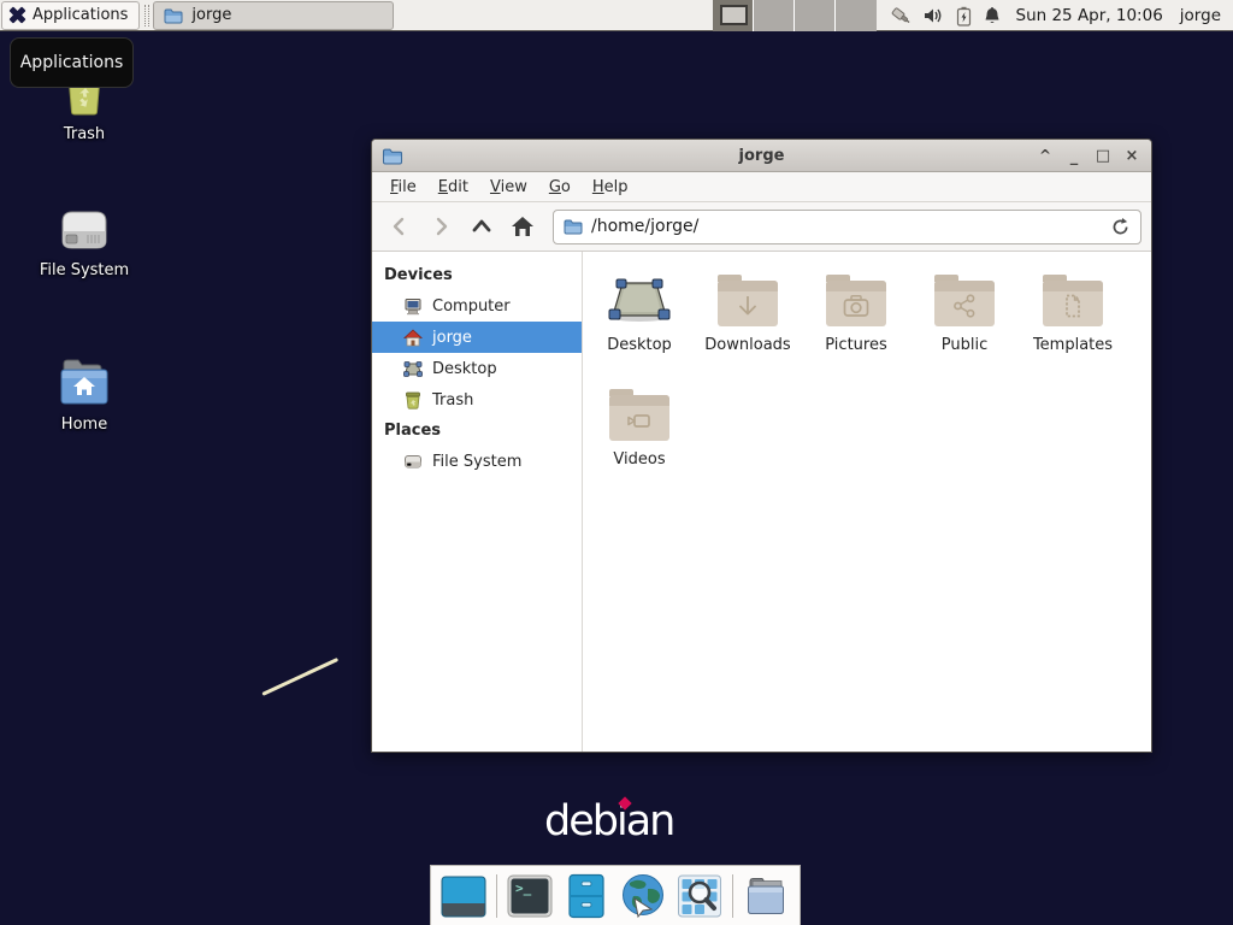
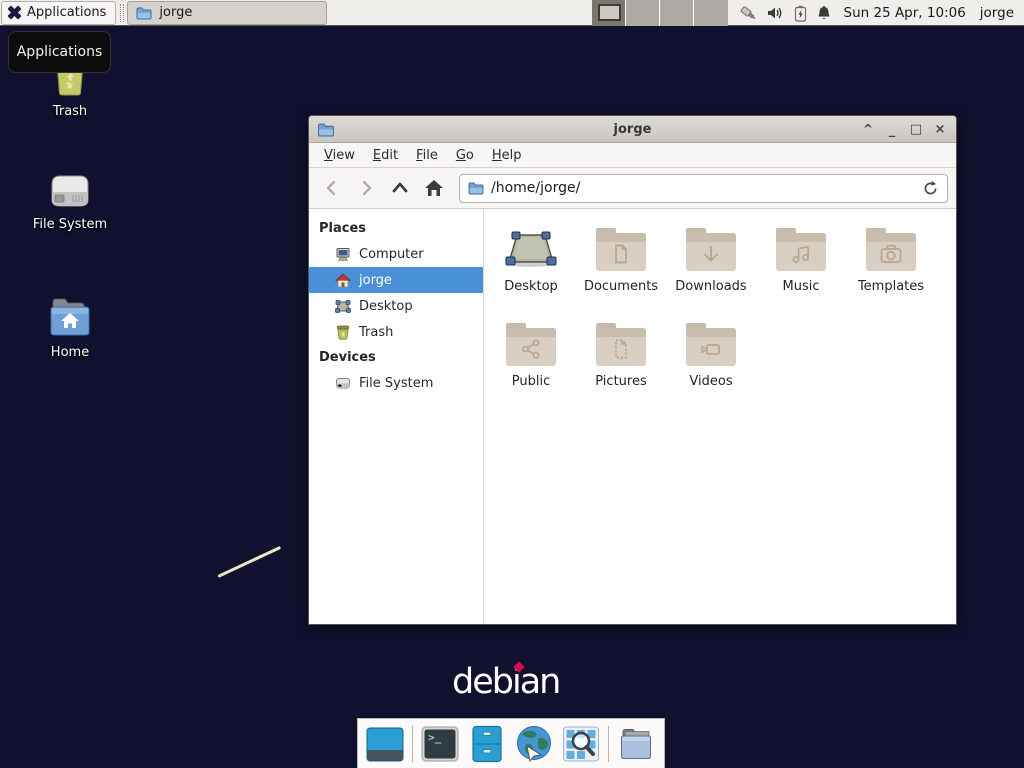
  Applications
  jorge
  Sun 25 Apr, 10:06
  jorge
  Applications
  Trash
  File System
  Home
  debian
  jorge
  ^
  _
  □
  ×
- File
+ View
  Edit
- View
+ File
  Go
  Help
  /home/jorge/
- Devices
+ Places
  Computer
  jorge
  Desktop
  Trash
- Places
+ Devices
  File System
  Desktop
+ Documents
  Downloads
+ Music
- Pictures
+ Templates
  Public
- Templates
+ Pictures
  Videos
  >_
